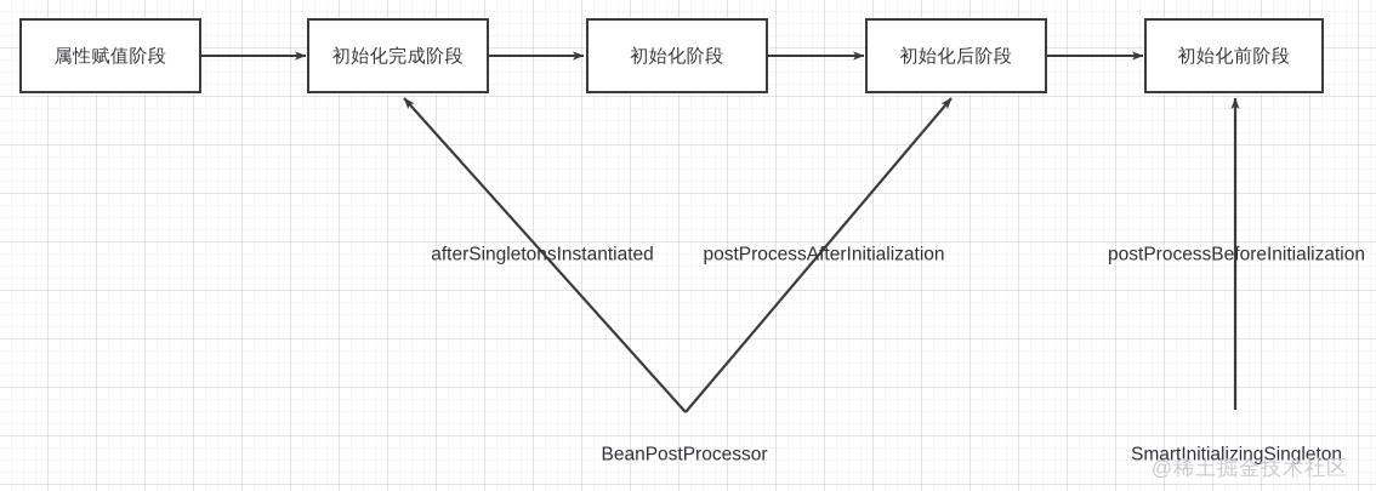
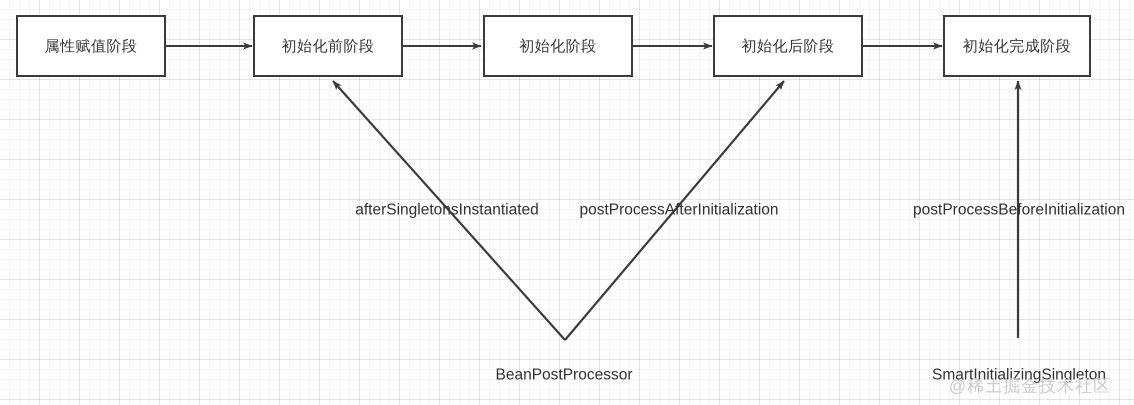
  属性赋值阶段
- 初始化完成阶段
+ 初始化前阶段
  初始化阶段
  初始化后阶段
- 初始化前阶段
+ 初始化完成阶段
  afterSingletonsInstantiated
  postProcessAfterInitialization
  postProcessBeforeInitialization
  BeanPostProcessor
  SmartInitializingSingleton
  @稀土掘金技术社区
